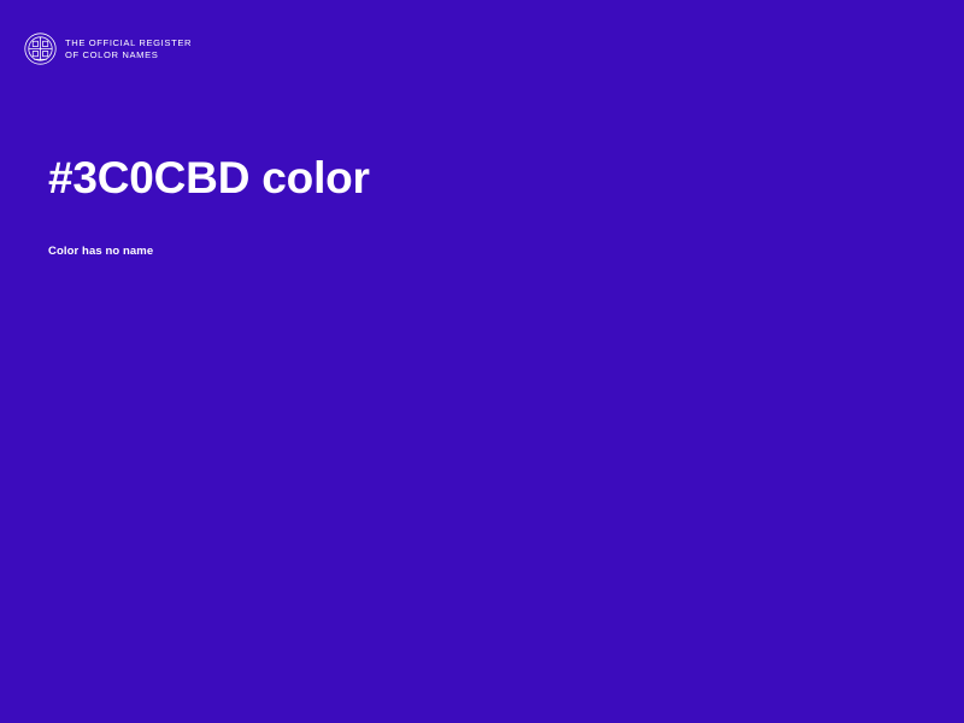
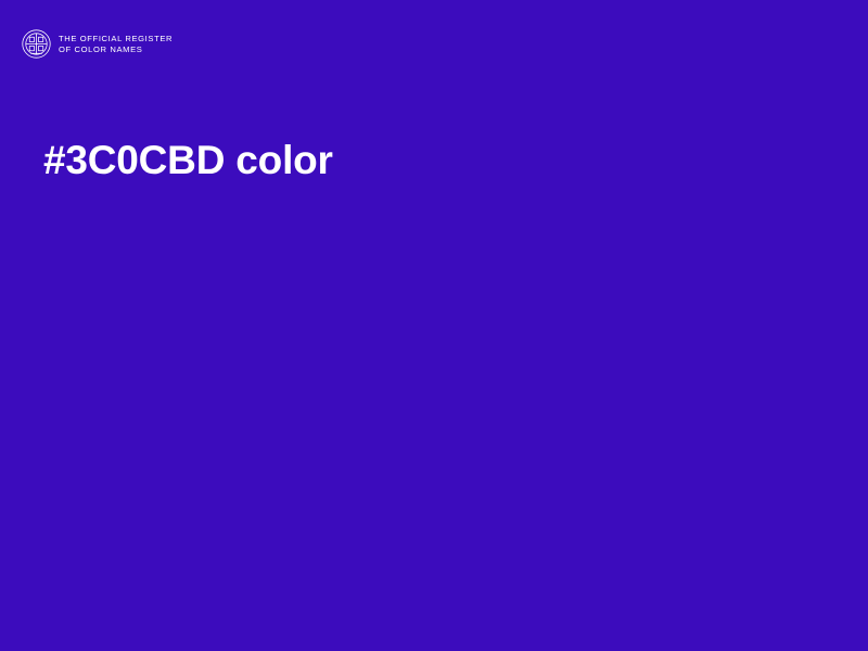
  THE OFFICIAL REGISTER
  OF COLOR NAMES
  #3C0CBD color
- Color has no name
